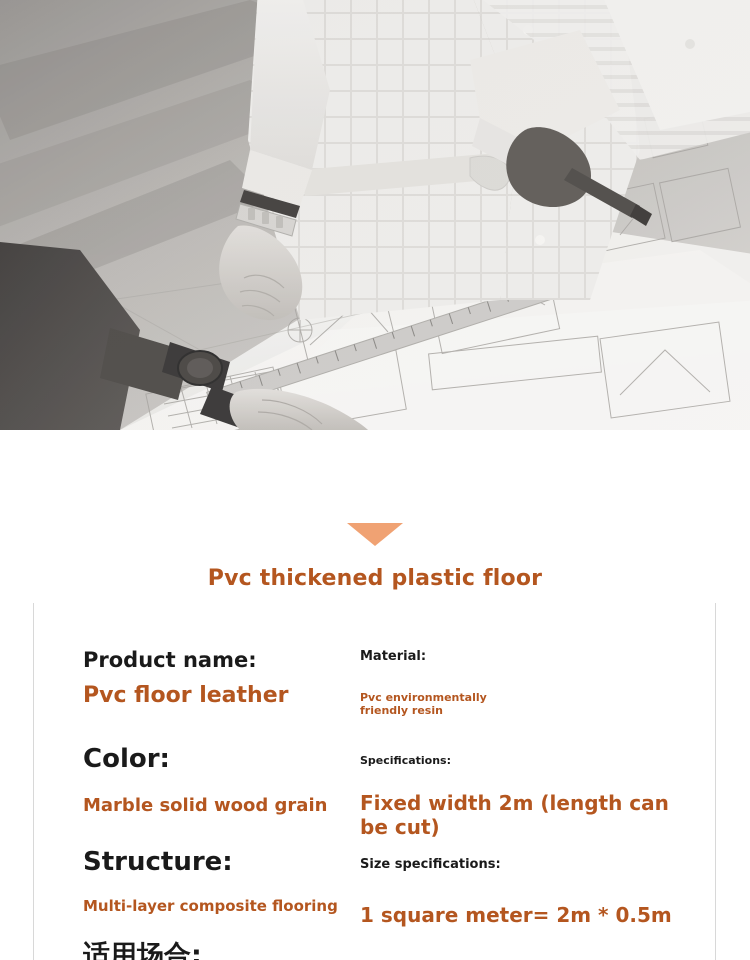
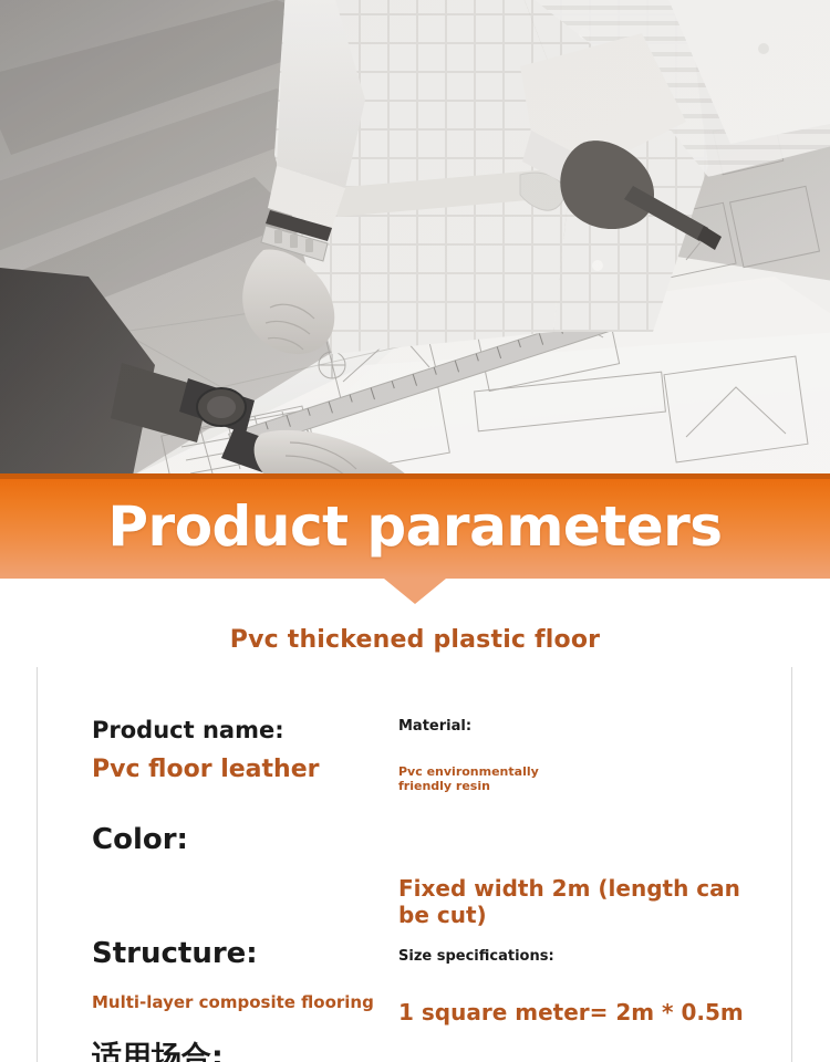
+ Product parameters
  Pvc thickened plastic floor
  Product name:
  Pvc floor leather
  Material:
  Pvc environmentally friendly resin
  Color:
- Marble solid wood grain
- Specifications:
  Fixed width 2m (length can be cut)
  Structure:
  Multi-layer composite flooring
  Size specifications:
  1 square meter= 2m * 0.5m
  适用场合:
